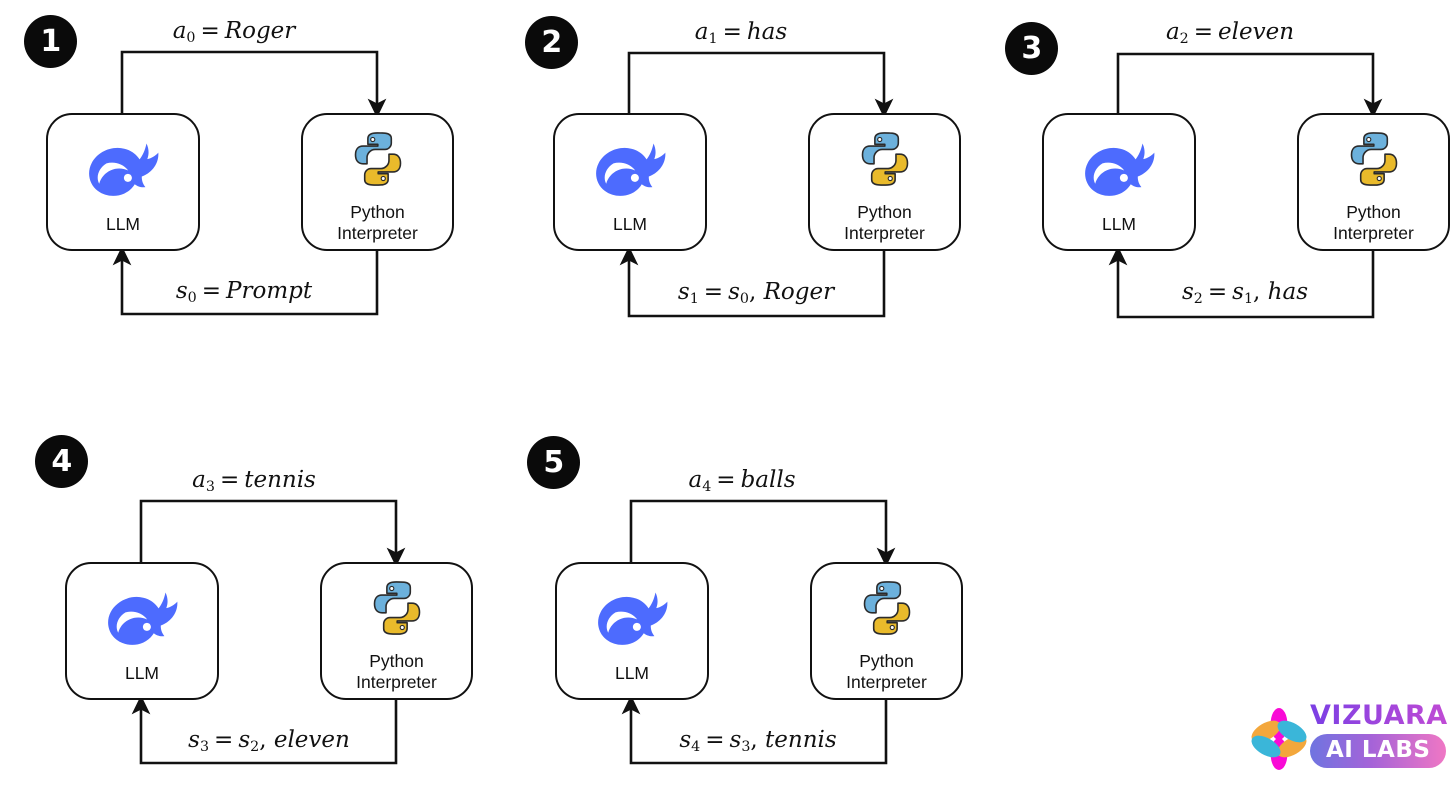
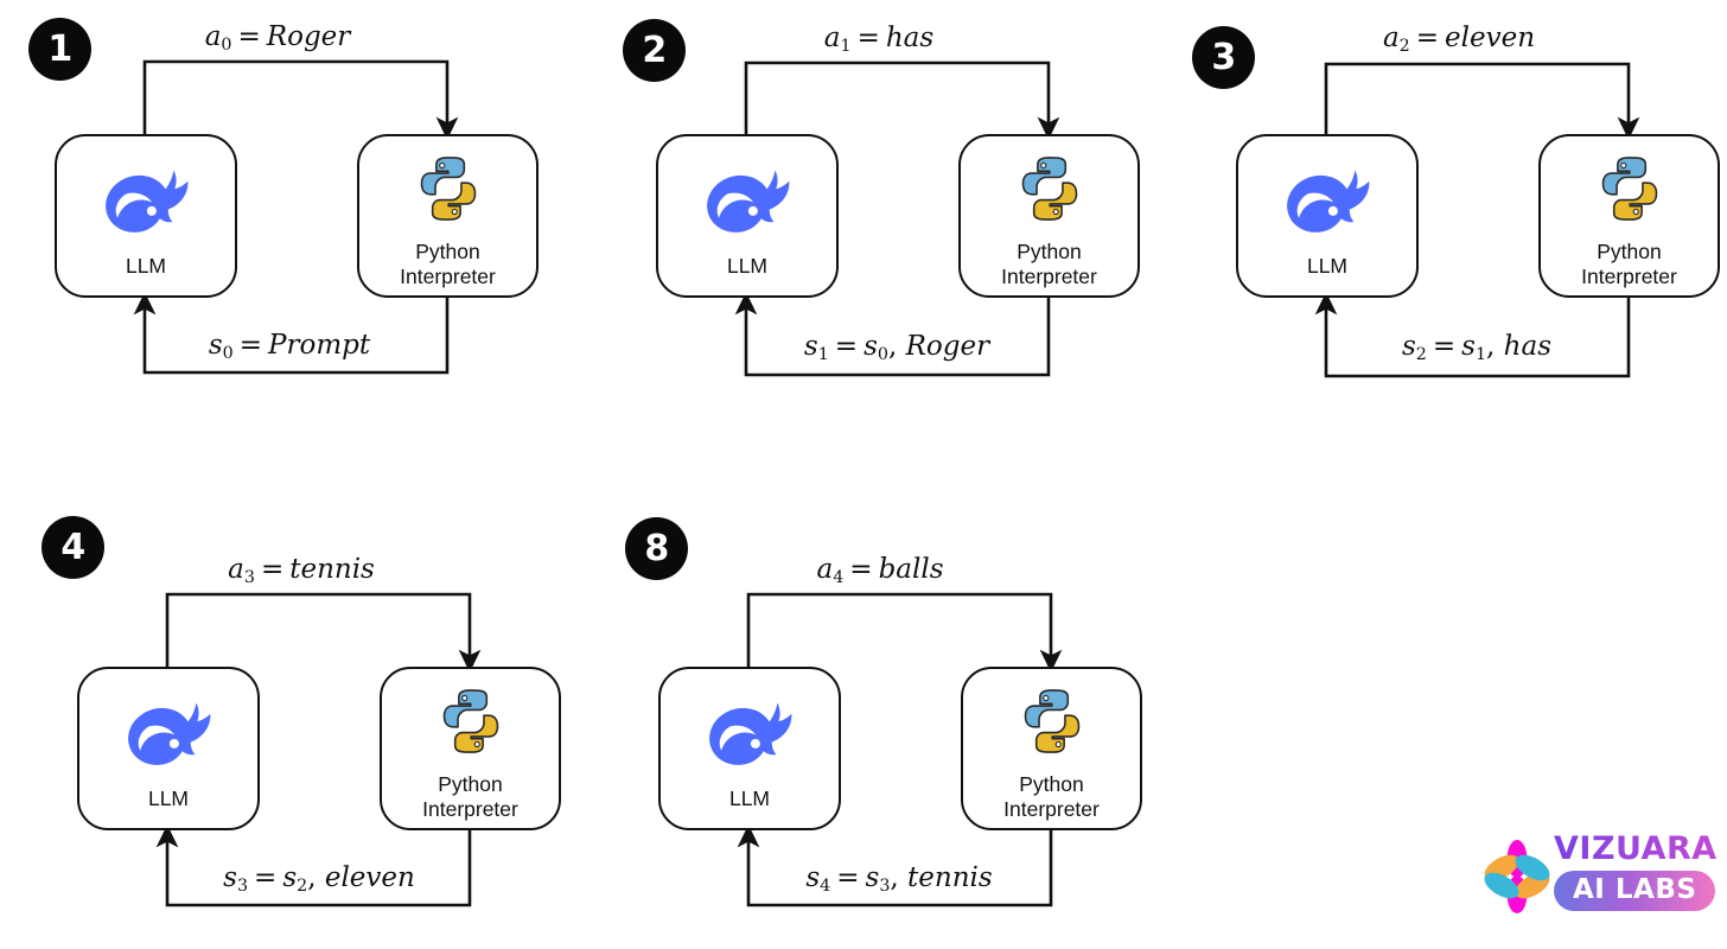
  1
  a0 = Roger
  LLM
  Python
  Interpreter
  s0 = Prompt
  2
  a1 = has
  LLM
  Python
  Interpreter
  s1 = s0, Roger
  3
  a2 = eleven
  LLM
  Python
  Interpreter
  s2 = s1, has
  4
  a3 = tennis
  LLM
  Python
  Interpreter
  s3 = s2, eleven
- 5
+ 8
  a4 = balls
  LLM
  Python
  Interpreter
  s4 = s3, tennis
  VIZUARA
  AI LABS
